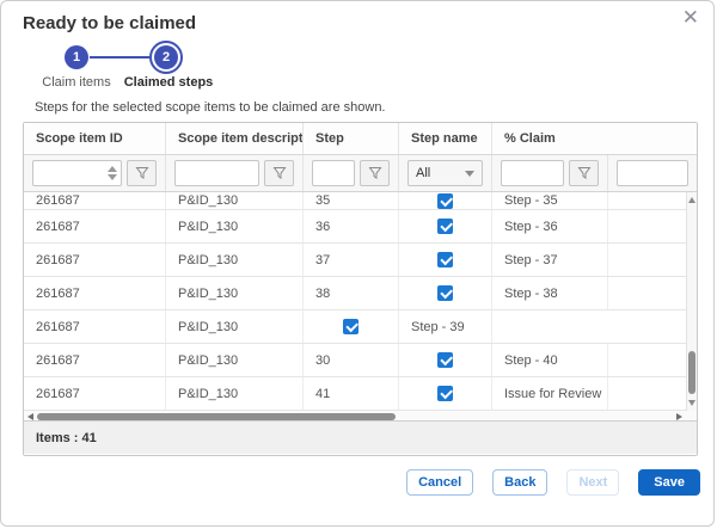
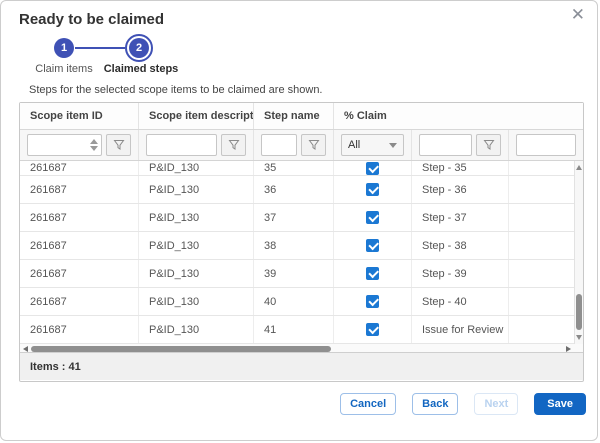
  Ready to be claimed
  ✕
  1
  2
  Claim items
  Claimed steps
  Steps for the selected scope items to be claimed are shown.
  Scope item ID
  Scope item descript
- Step
  Step name
  % Claim
  All
  261687
  P&ID_130
  35
  Step - 35
  261687
  P&ID_130
  36
  Step - 36
  261687
  P&ID_130
  37
  Step - 37
  261687
  P&ID_130
  38
  Step - 38
  261687
  P&ID_130
+ 39
  Step - 39
  261687
  P&ID_130
- 30
+ 40
  Step - 40
  261687
  P&ID_130
  41
  Issue for Review
  Items : 41
  Cancel
  Back
  Next
  Save
